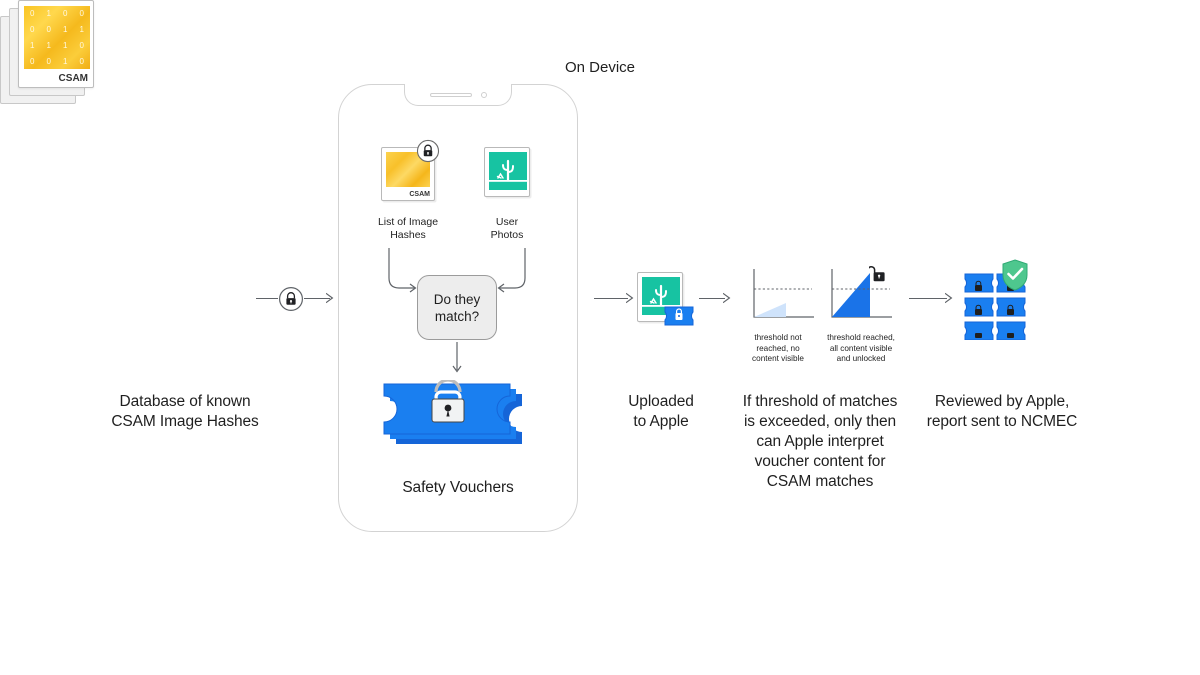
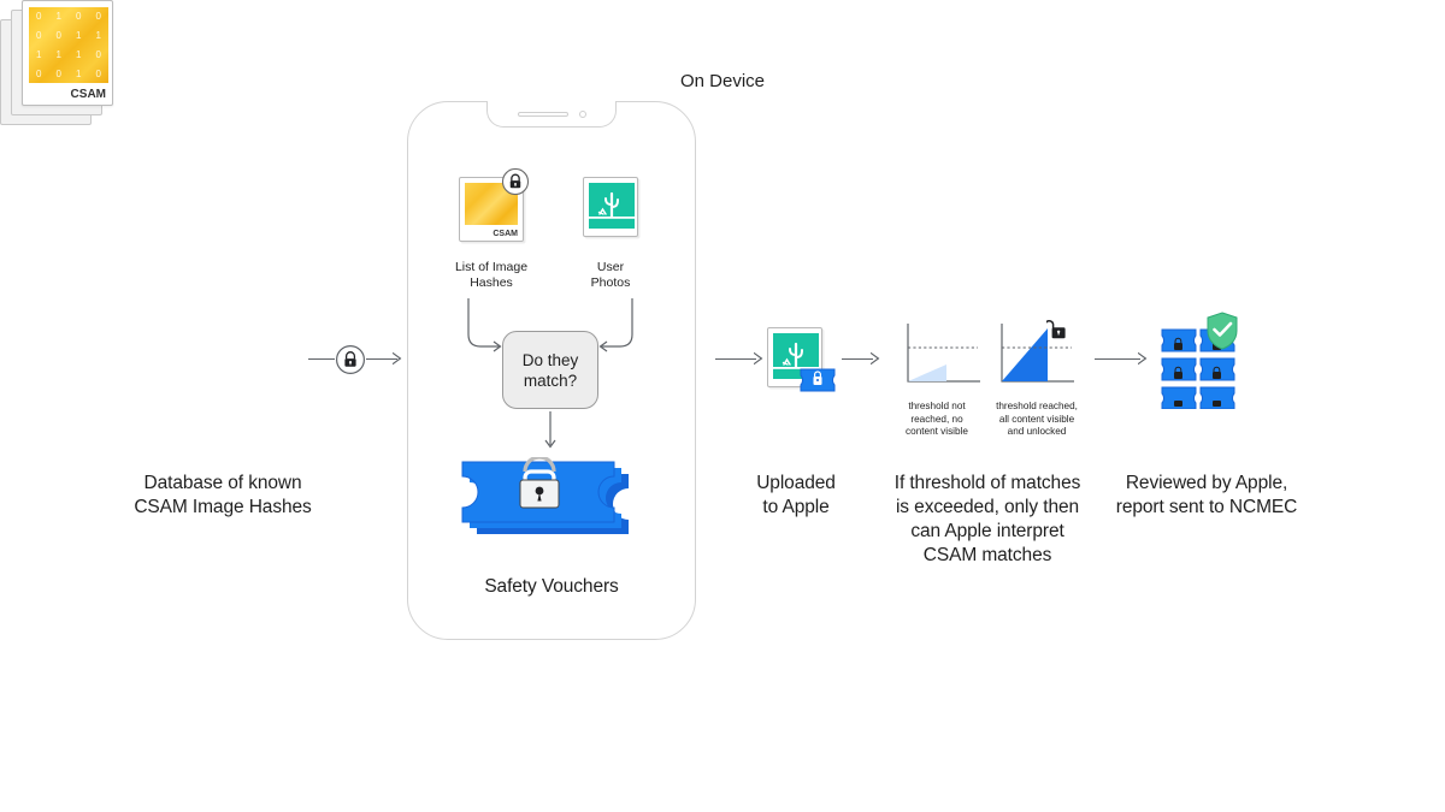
  On Device
  0
  1
  0
  0
  0
  0
  1
  1
  1
  1
  1
  0
  0
  0
  1
  0
  CSAM
  Database of known
  CSAM Image Hashes
  List of Image
  Hashes
  User
  Photos
  Do they match?
  Safety Vouchers
  Uploaded
  to Apple
  threshold not
  reached, no
  content visible
  threshold reached,
  all content visible
  and unlocked
  If threshold of matches
  is exceeded, only then
  can Apple interpret
- voucher content for
  CSAM matches
  Reviewed by Apple,
  report sent to NCMEC
